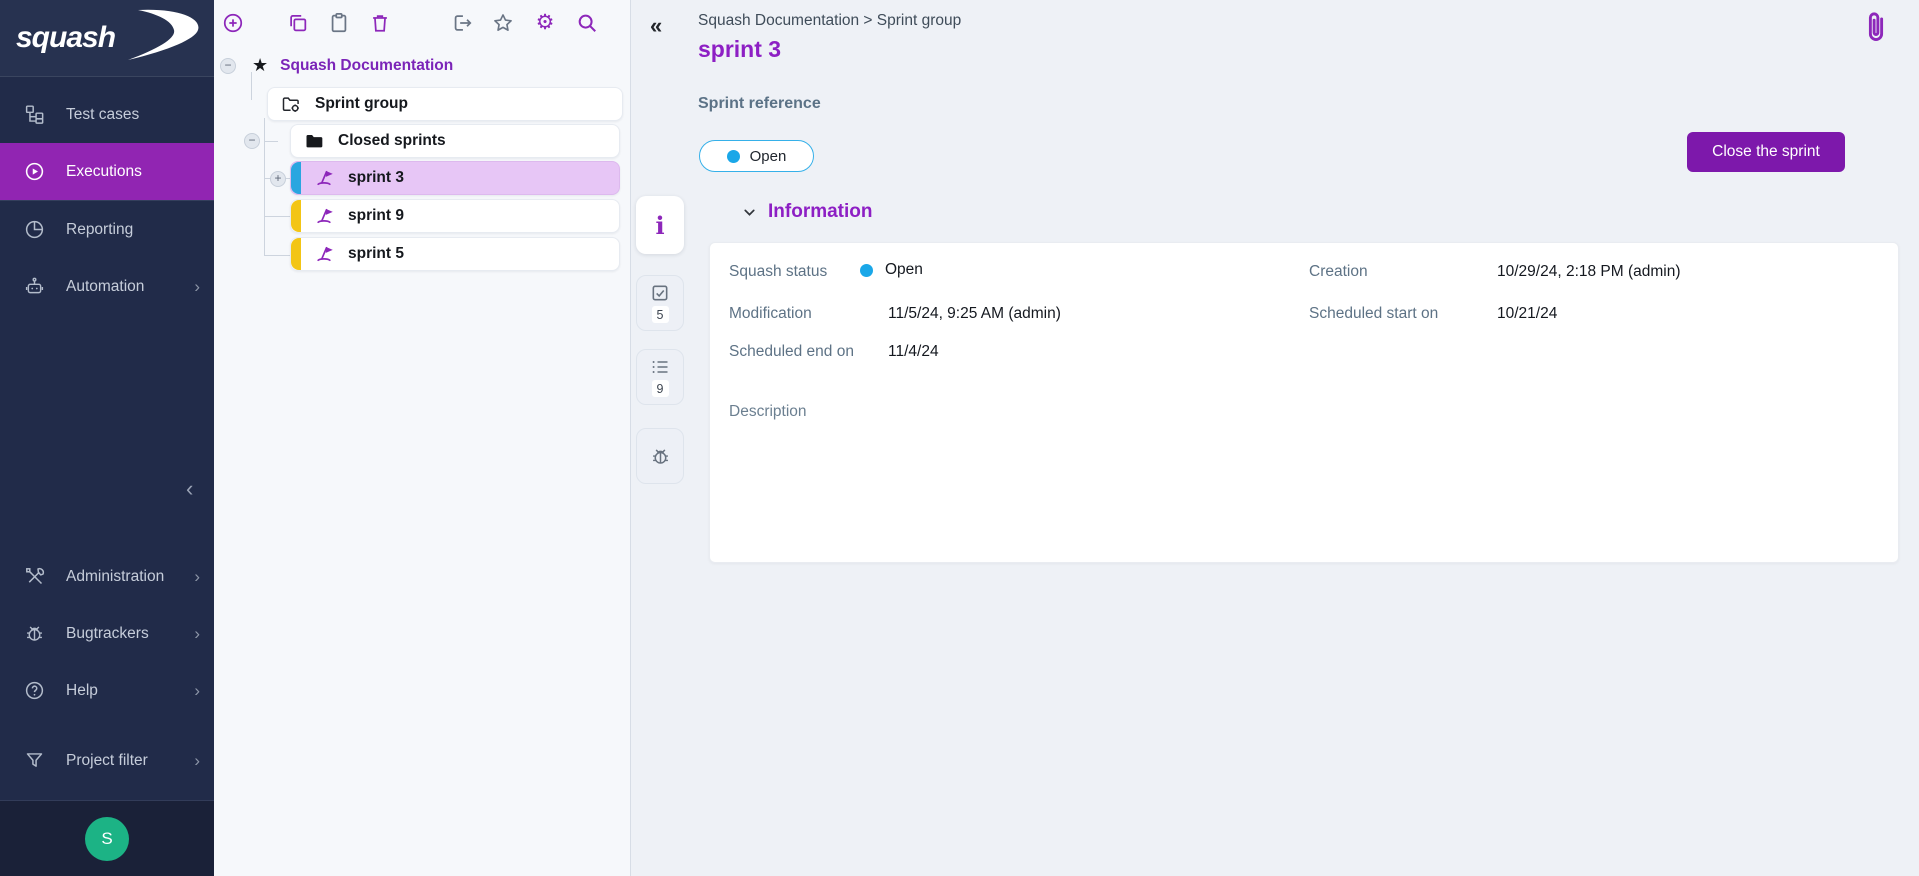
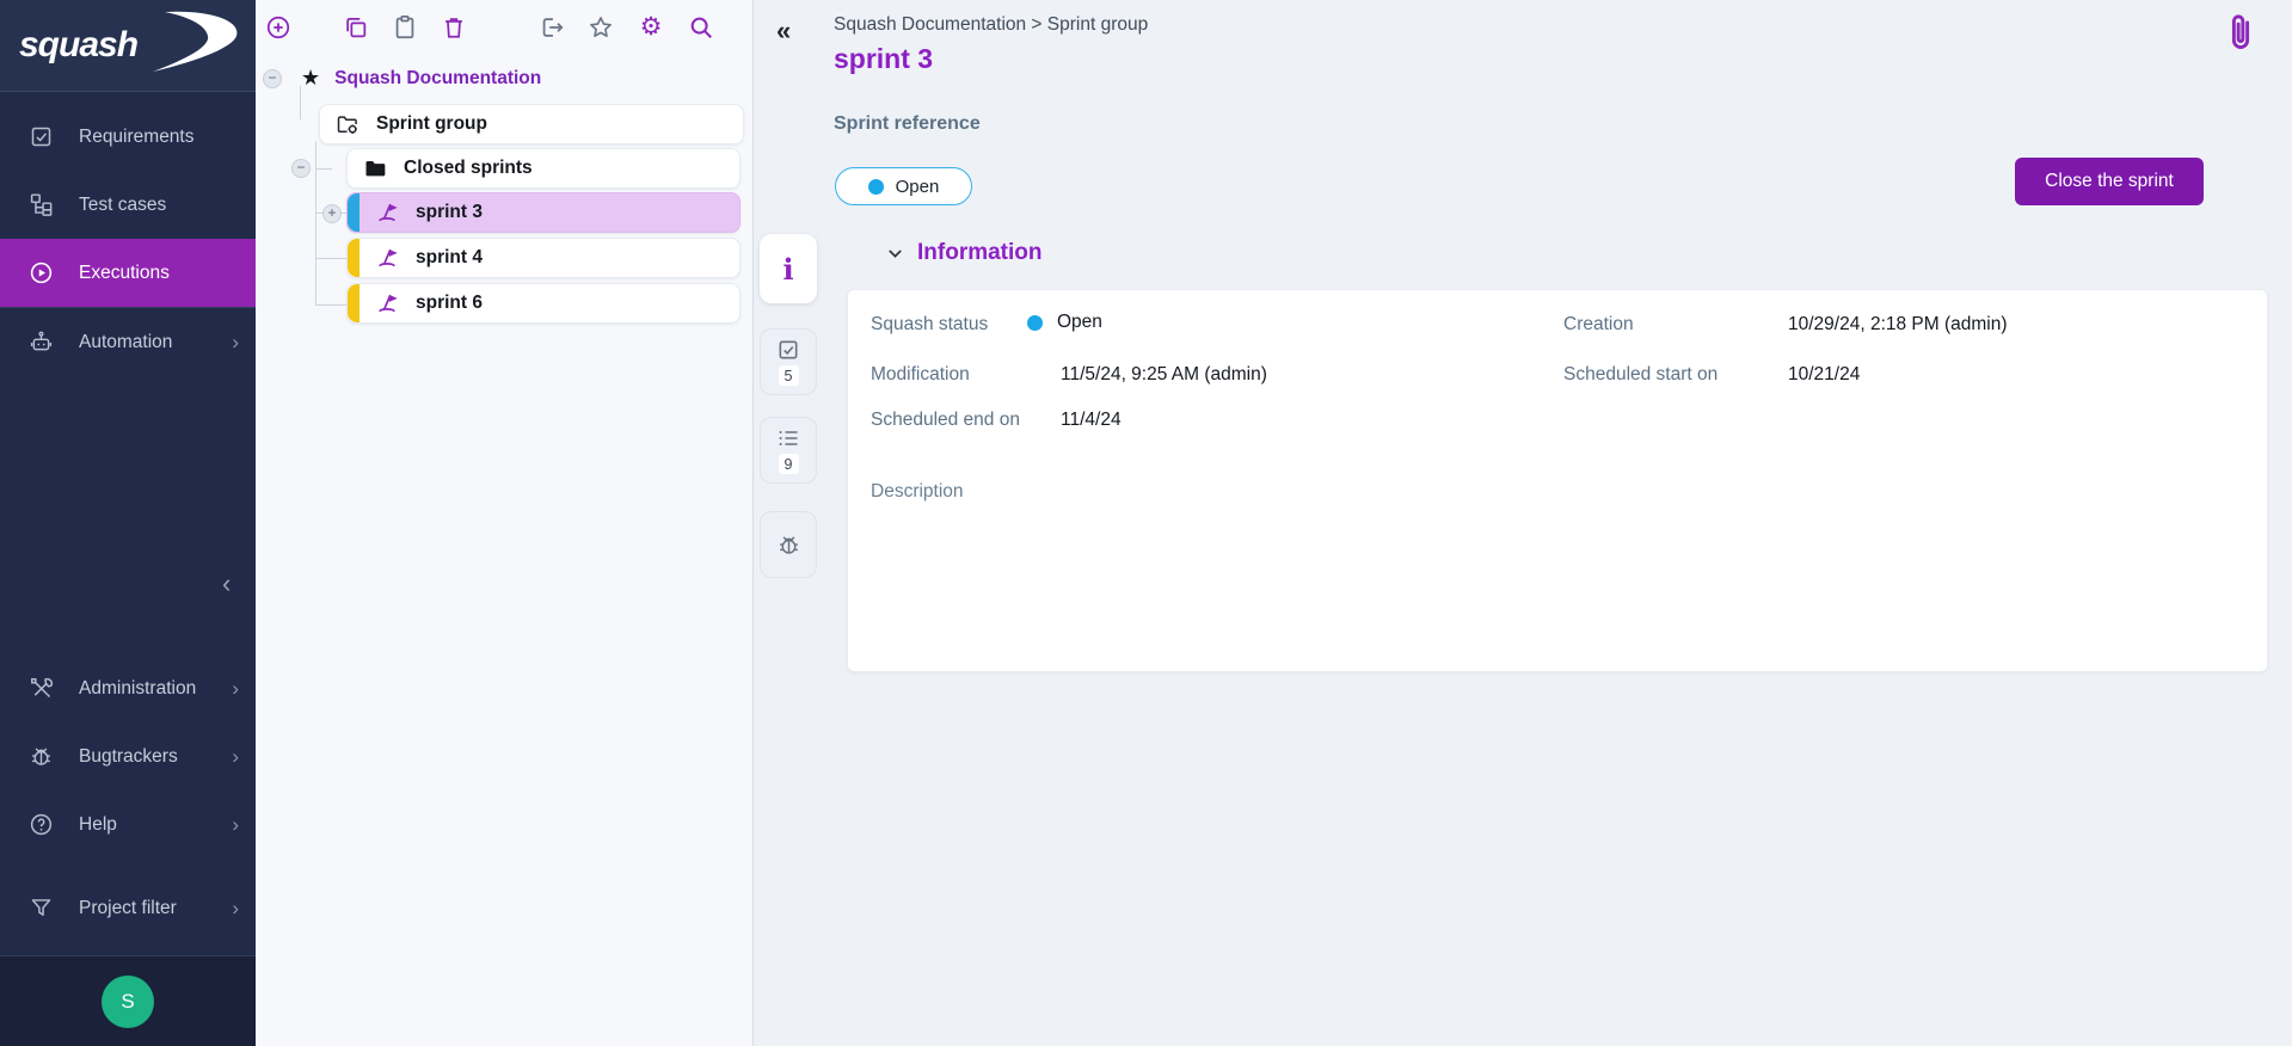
  squash
+ Requirements
  Test cases
  Executions
- Reporting
  Automation
  ›
  ‹
  Administration
  ›
  Bugtrackers
  ›
  Help
  ›
  Project filter
  ›
  S
  ⚙
  −
  ★
  Squash Documentation
  −
  Sprint group
  +
  Closed sprints
  sprint 3
- sprint 9
+ sprint 4
- sprint 5
+ sprint 6
  «
  Squash Documentation > Sprint group
  sprint 3
  Sprint reference
  Open
  Close the sprint
  i
  5
  9
  Information
  Squash status
  Open
  Modification
  11/5/24, 9:25 AM (admin)
  Scheduled end on
  11/4/24
  Creation
  10/29/24, 2:18 PM (admin)
  Scheduled start on
  10/21/24
  Description
